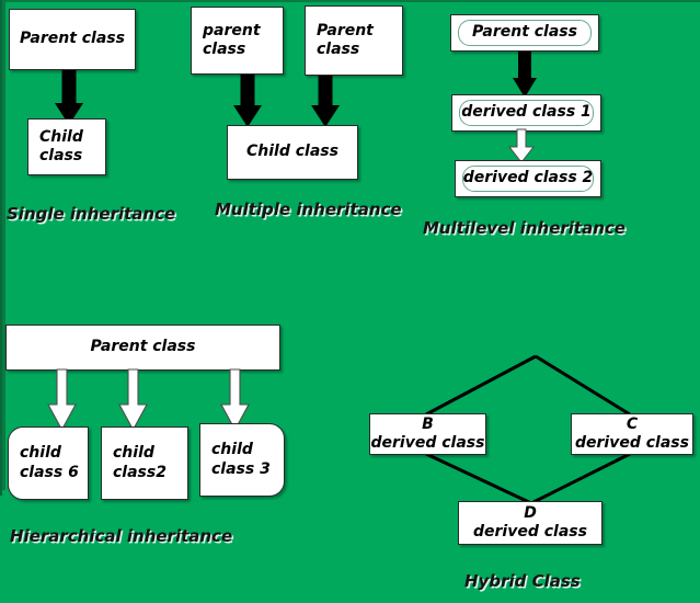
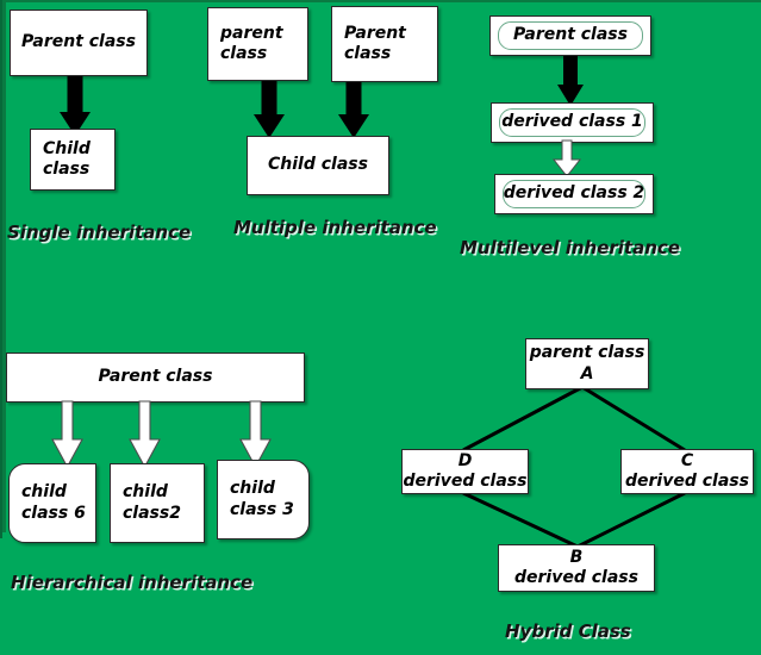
  Parent class
  Child
  class
  Single inheritance
  parent
  class
  Parent
  class
  Child class
  Multiple inheritance
  Parent class
  derived class 1
  derived class 2
  Multilevel inheritance
  Parent class
  child
  class 6
  child
  class2
  child
  class 3
  Hierarchical inheritance
+ parent class
+ A
- B
+ D
  derived class
  C
  derived class
- D
+ B
  derived class
  Hybrid Class
